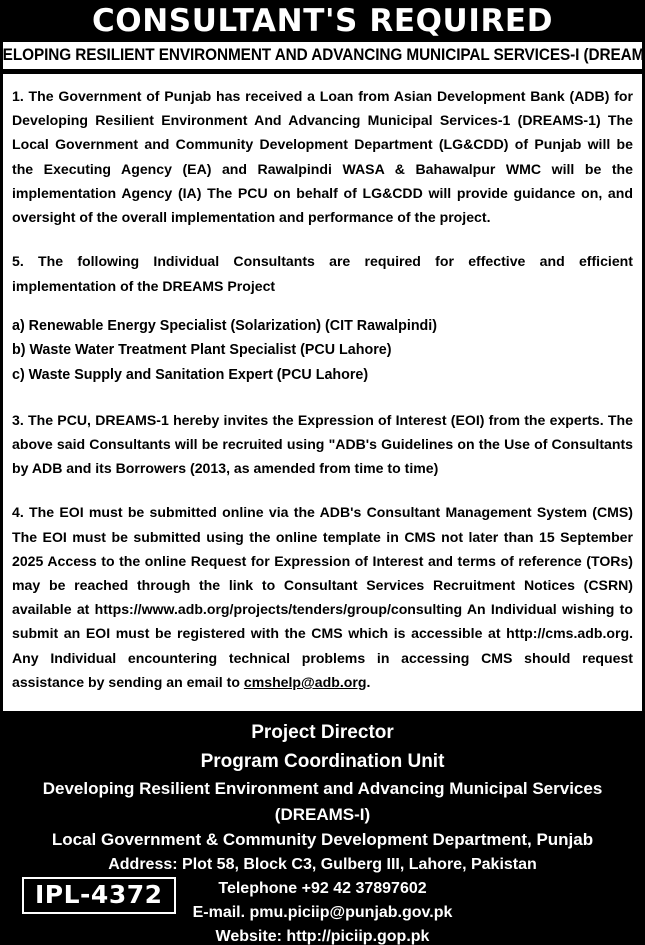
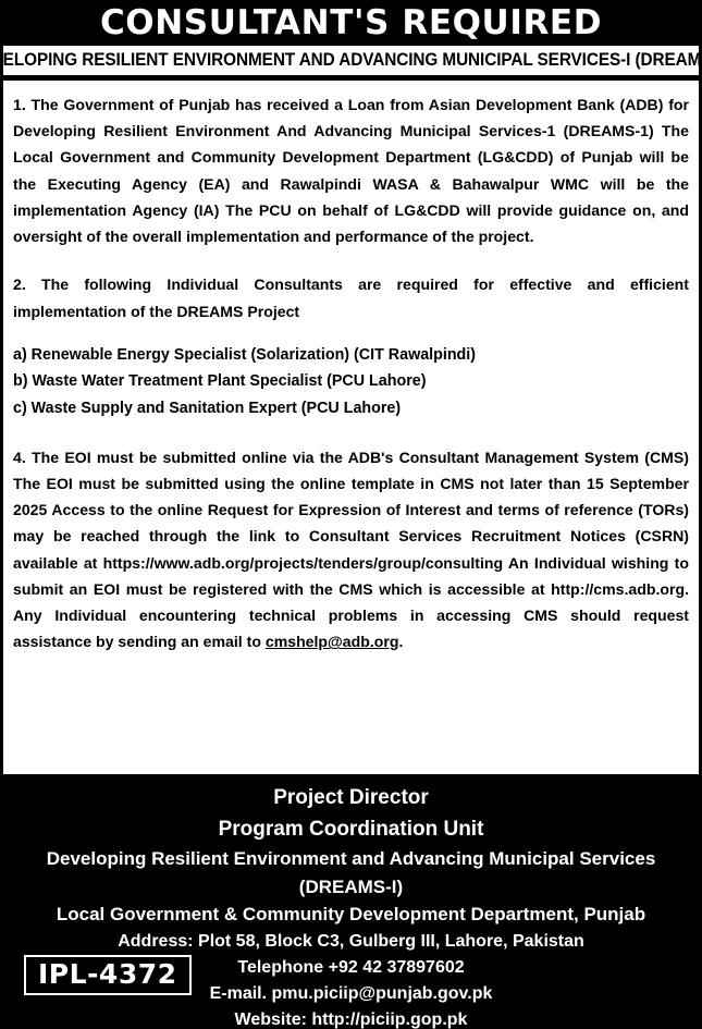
  CONSULTANT'S REQUIRED
  ELOPING RESILIENT ENVIRONMENT AND ADVANCING MUNICIPAL SERVICES-I (DREAM
  1. The Government of Punjab has received a Loan from Asian Development Bank (ADB) for Developing Resilient Environment And Advancing Municipal Services-1 (DREAMS-1) The Local Government and Community Development Department (LG&CDD) of Punjab will be the Executing Agency (EA) and Rawalpindi WASA & Bahawalpur WMC will be the implementation Agency (IA) The PCU on behalf of LG&CDD will provide guidance on, and oversight of the overall implementation and performance of the project.
- 5. The following Individual Consultants are required for effective and efficient implementation of the DREAMS Project
+ 2. The following Individual Consultants are required for effective and efficient implementation of the DREAMS Project
  a) Renewable Energy Specialist (Solarization) (CIT Rawalpindi)
  b) Waste Water Treatment Plant Specialist (PCU Lahore)
  c) Waste Supply and Sanitation Expert (PCU Lahore)
- 3. The PCU, DREAMS-1 hereby invites the Expression of Interest (EOI) from the experts. The above said Consultants will be recruited using "ADB's Guidelines on the Use of Consultants by ADB and its Borrowers (2013, as amended from time to time)
  4. The EOI must be submitted online via the ADB's Consultant Management System (CMS) The EOI must be submitted using the online template in CMS not later than 15 September 2025 Access to the online Request for Expression of Interest and terms of reference (TORs) may be reached through the link to Consultant Services Recruitment Notices (CSRN) available at https://www.adb.org/projects/tenders/group/consulting An Individual wishing to submit an EOI must be registered with the CMS which is accessible at http://cms.adb.org. Any Individual encountering technical problems in accessing CMS should request assistance by sending an email to cmshelp@adb.org.
  Project Director
  Program Coordination Unit
  Developing Resilient Environment and Advancing Municipal Services (DREAMS-I)
  Local Government & Community Development Department, Punjab
  Address: Plot 58, Block C3, Gulberg III, Lahore, Pakistan
  Telephone +92 42 37897602
  E-mail. pmu.piciip@punjab.gov.pk
  Website: http://piciip.gop.pk
  IPL-4372
